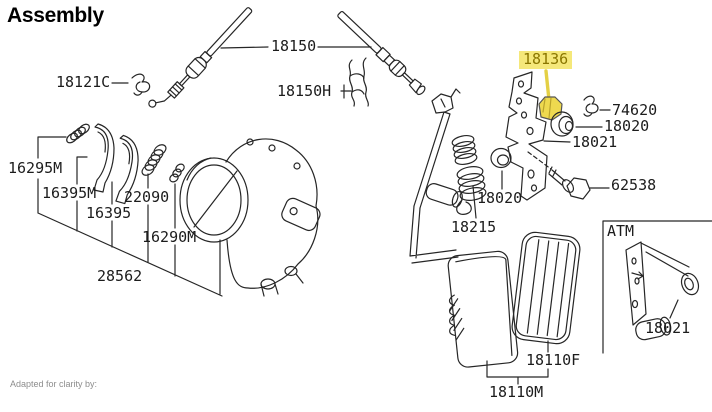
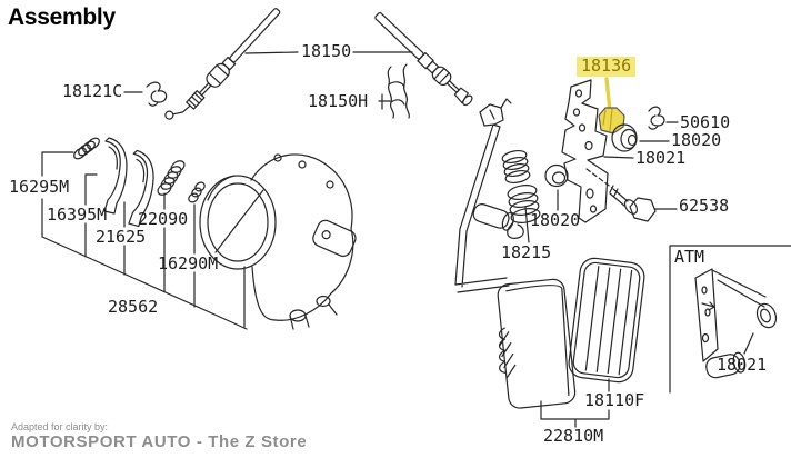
  Assembly
  18121C
  18150
  18150H
  18136
- 74620
+ 50610
  18020
  18021
  62538
  18020
  18215
  16295M
  16395M
  22090
- 16395
+ 21625
  16290M
  28562
  18110F
- 18110M
+ 22810M
  ATM
  18021
  Adapted for clarity by:
+ MOTORSPORT AUTO - The Z Store
